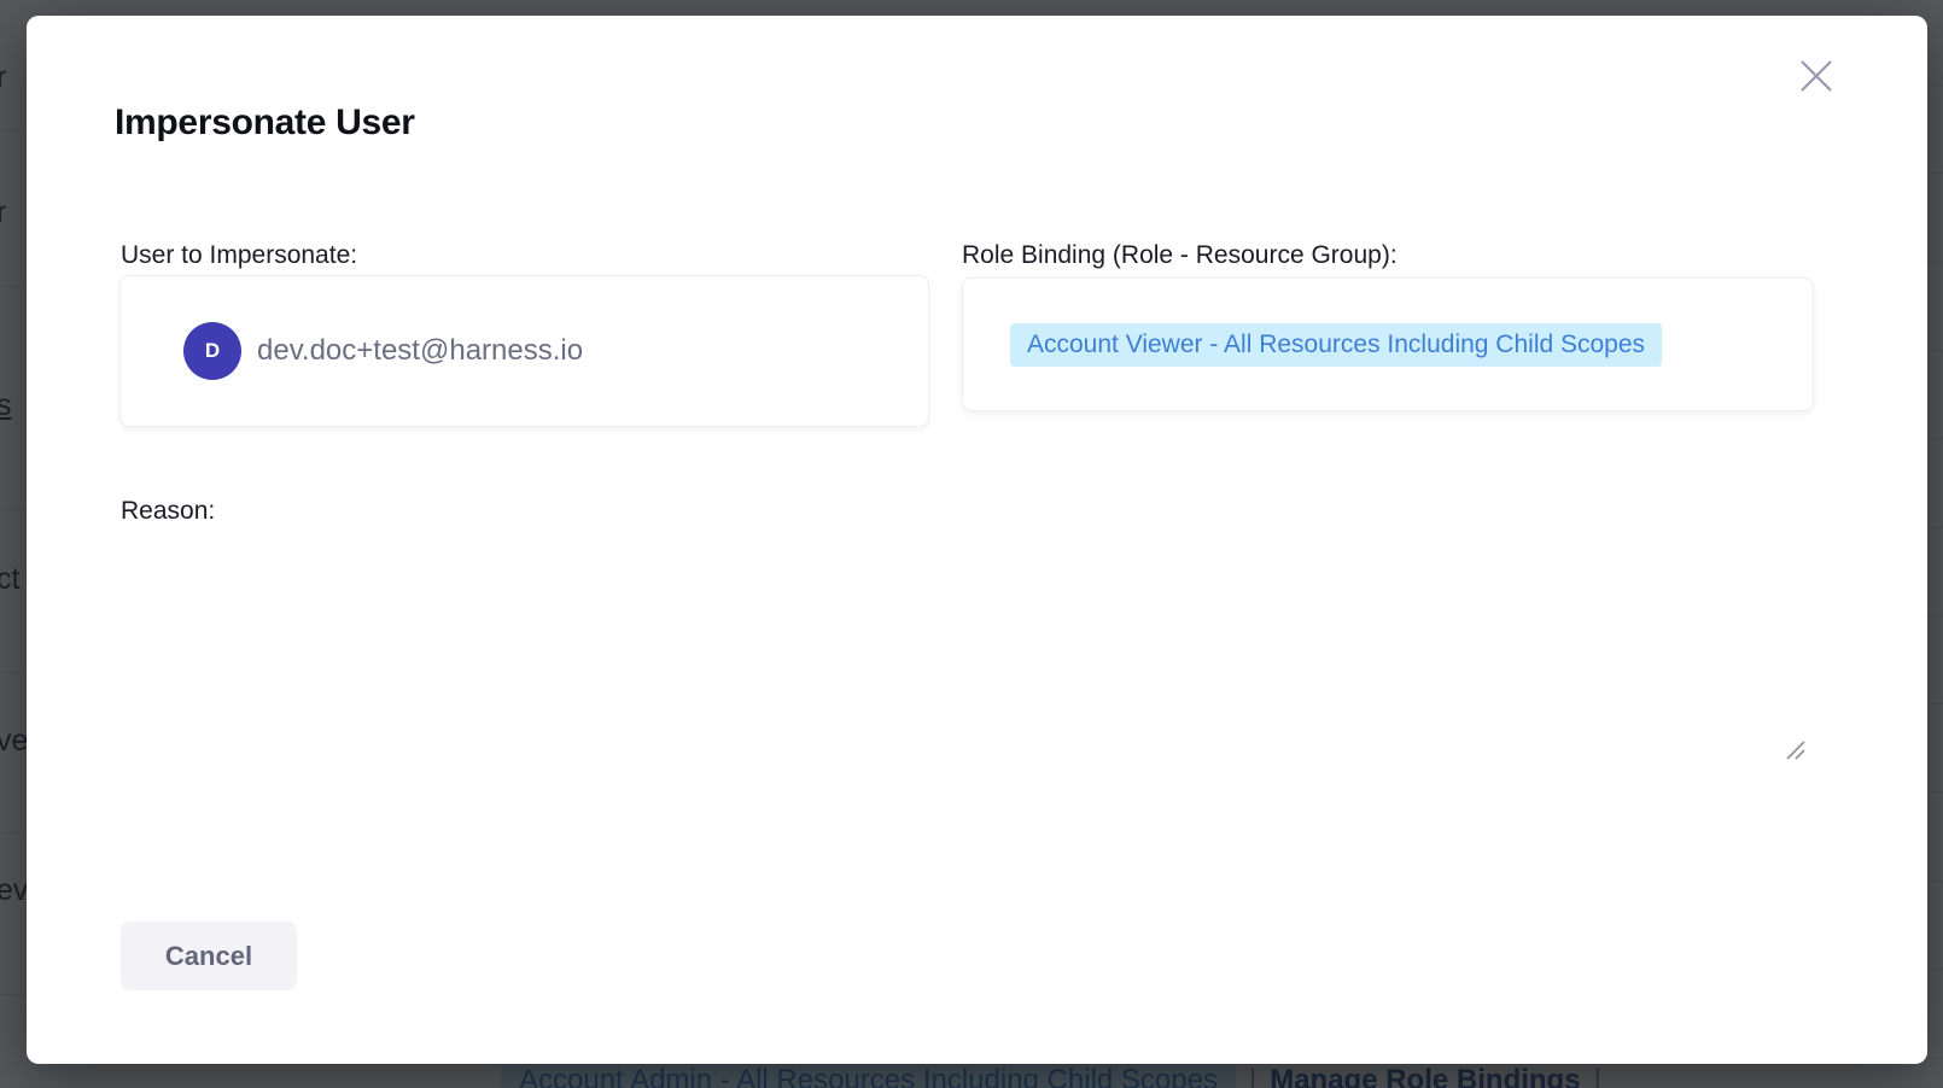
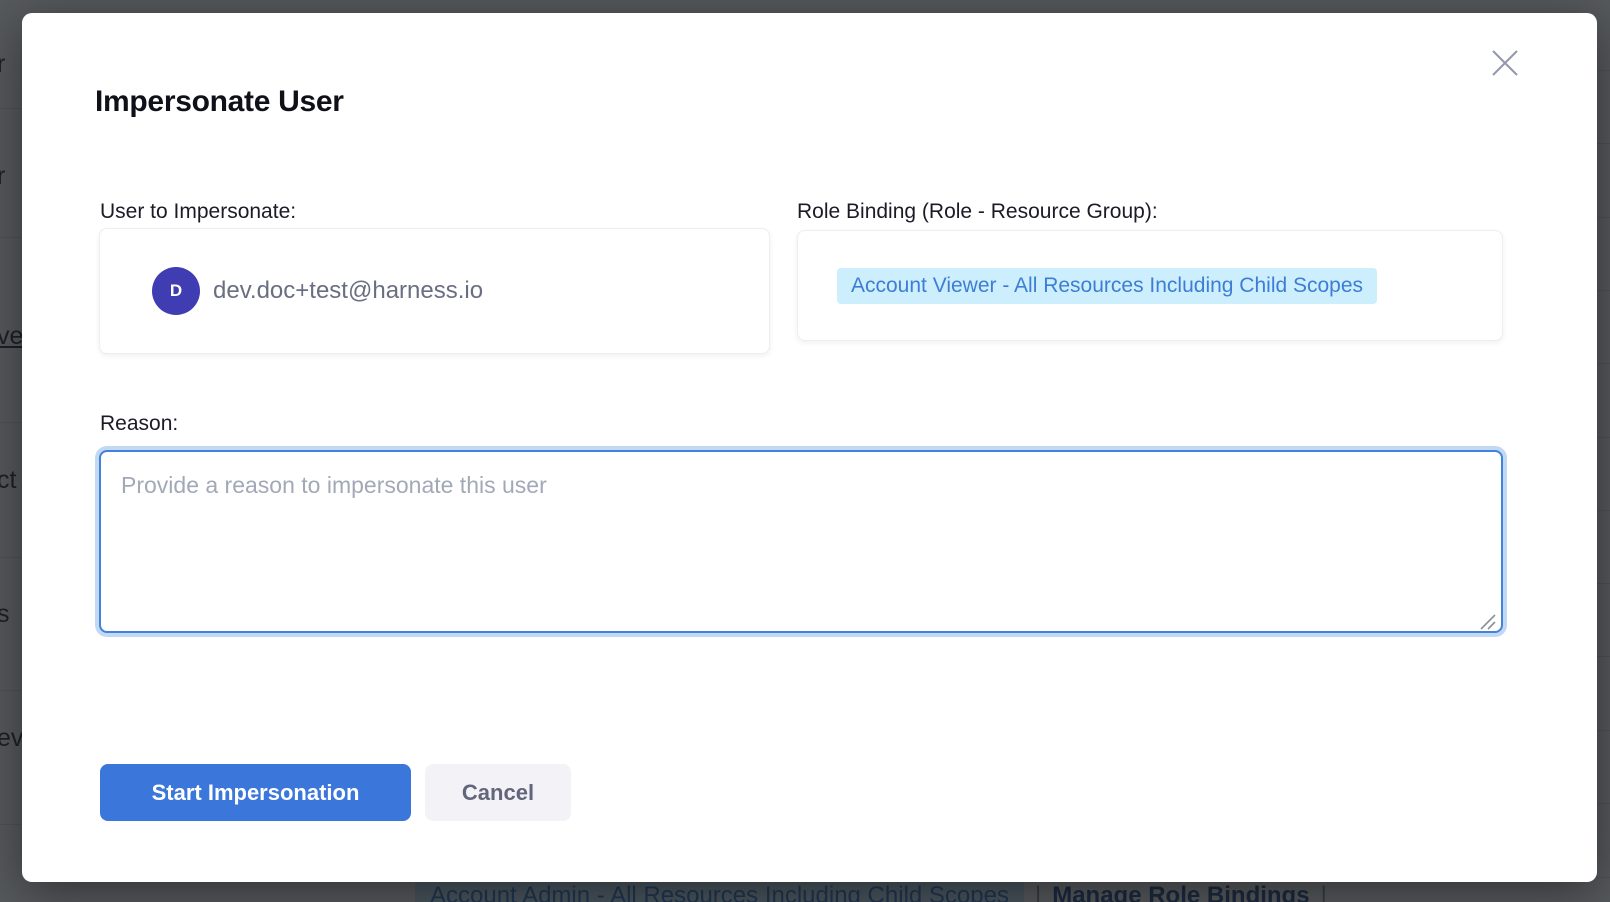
  r
  r
- s
+ ve
  ct
- ve
+ s
  ev
  Account Admin - All Resources Including Child Scopes
  |
  Manage Role Bindings
  |
  Impersonate User
  User to Impersonate:
  Role Binding (Role - Resource Group):
  D
  dev.doc+test@harness.io
  Account Viewer - All Resources Including Child Scopes
  Reason:
+ Provide a reason to impersonate this user
+ Start Impersonation
  Cancel
